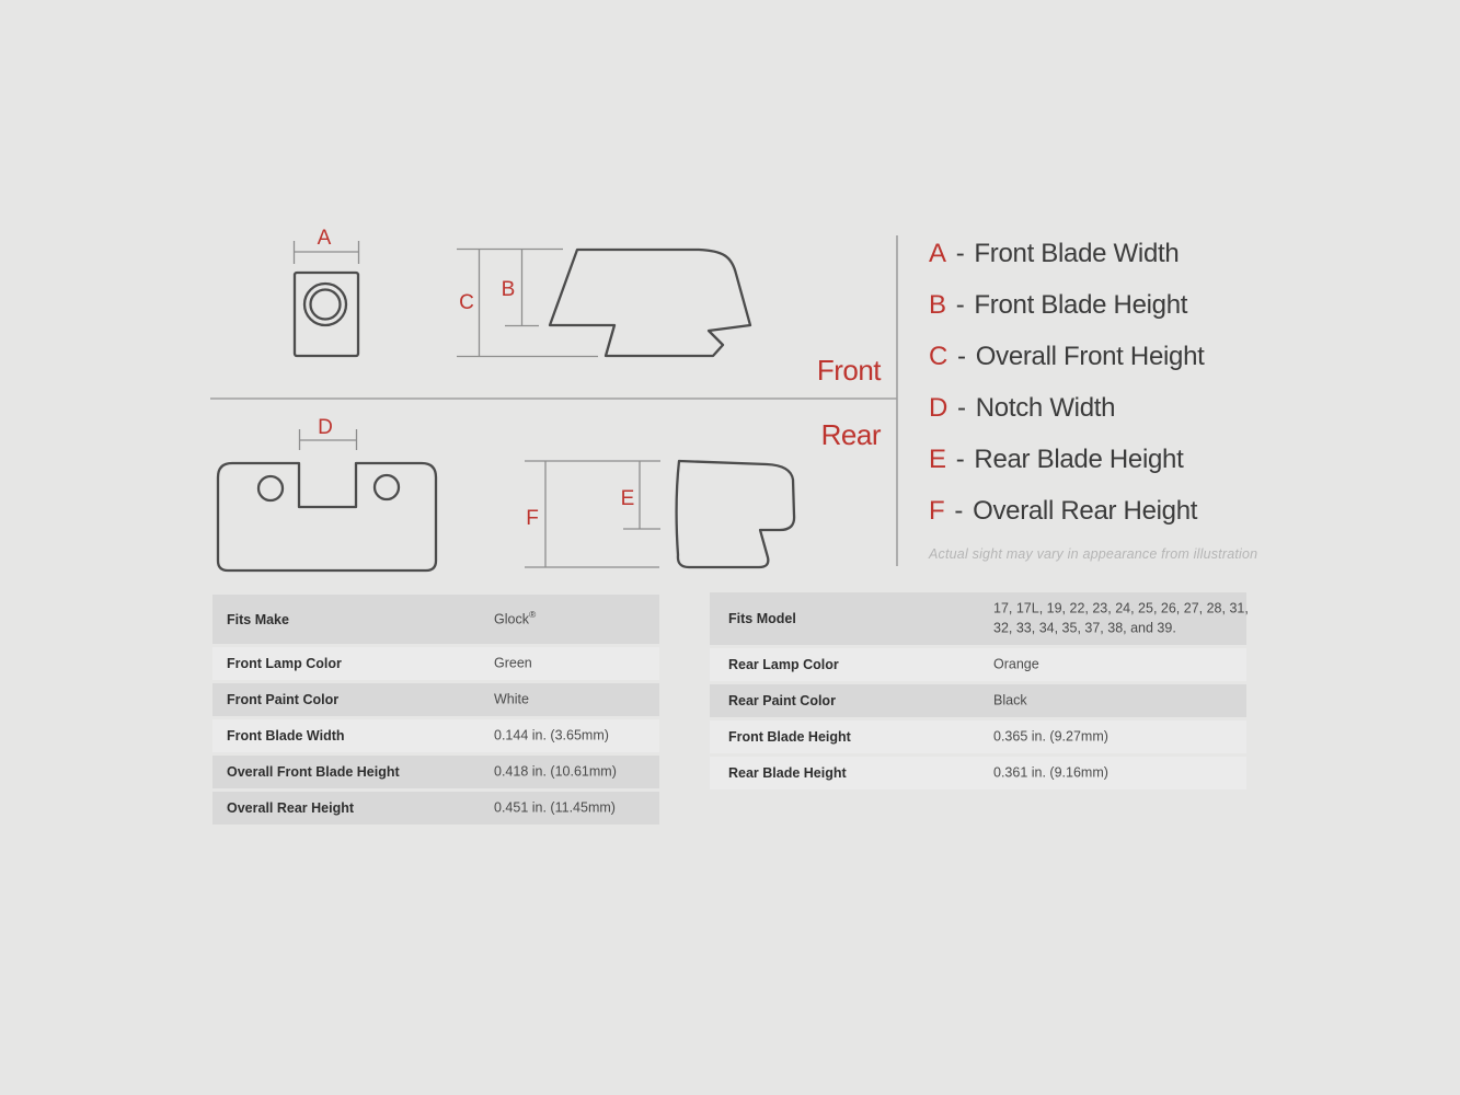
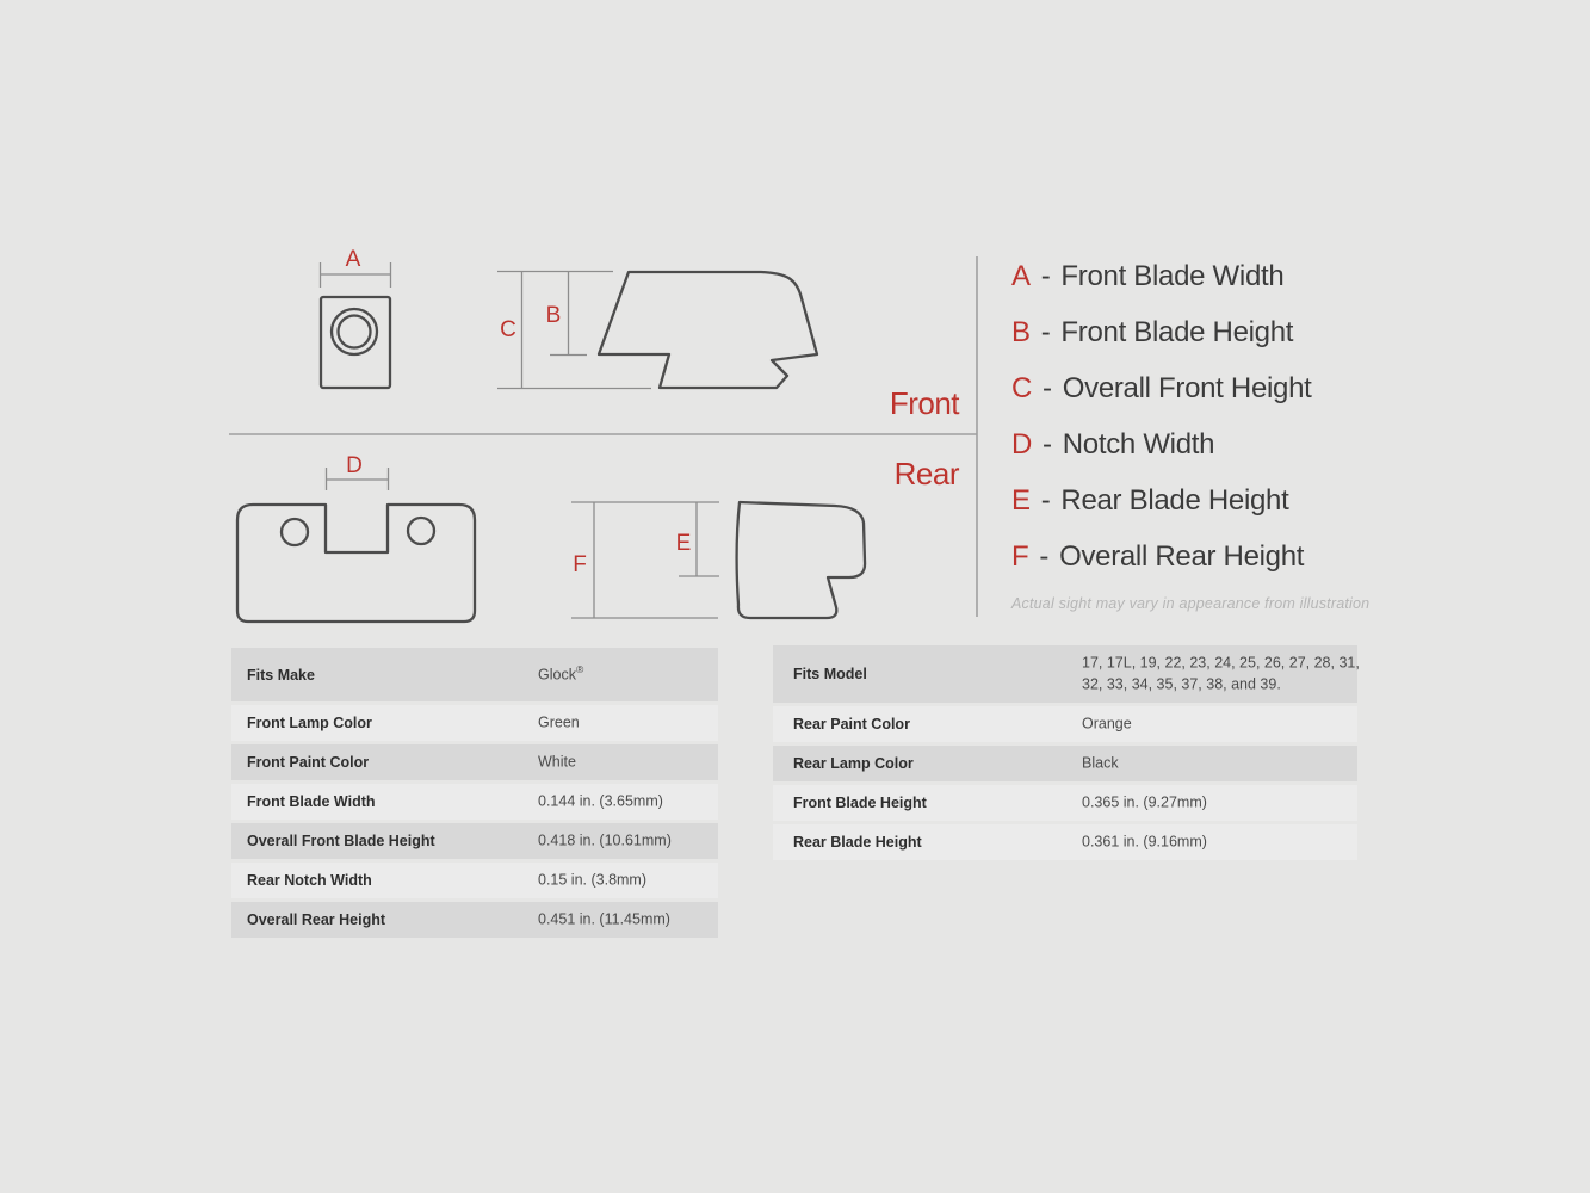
  A
  C
  B
  Front
  Rear
  D
  F
  E
  A
  -
  Front Blade Width
  B
  -
  Front Blade Height
  C
  -
  Overall Front Height
  D
  -
  Notch Width
  E
  -
  Rear Blade Height
  F
  -
  Overall Rear Height
  Actual sight may vary in appearance from illustration
  Fits Make
  Glock®
  Front Lamp Color
  Green
  Front Paint Color
  White
  Front Blade Width
  0.144 in. (3.65mm)
  Overall Front Blade Height
  0.418 in. (10.61mm)
+ Rear Notch Width
+ 0.15 in. (3.8mm)
  Overall Rear Height
  0.451 in. (11.45mm)
  Fits Model
  17, 17L, 19, 22, 23, 24, 25, 26, 27, 28, 31, 32, 33, 34, 35, 37, 38, and 39.
- Rear Lamp Color
+ Rear Paint Color
  Orange
- Rear Paint Color
+ Rear Lamp Color
  Black
  Front Blade Height
  0.365 in. (9.27mm)
  Rear Blade Height
  0.361 in. (9.16mm)
